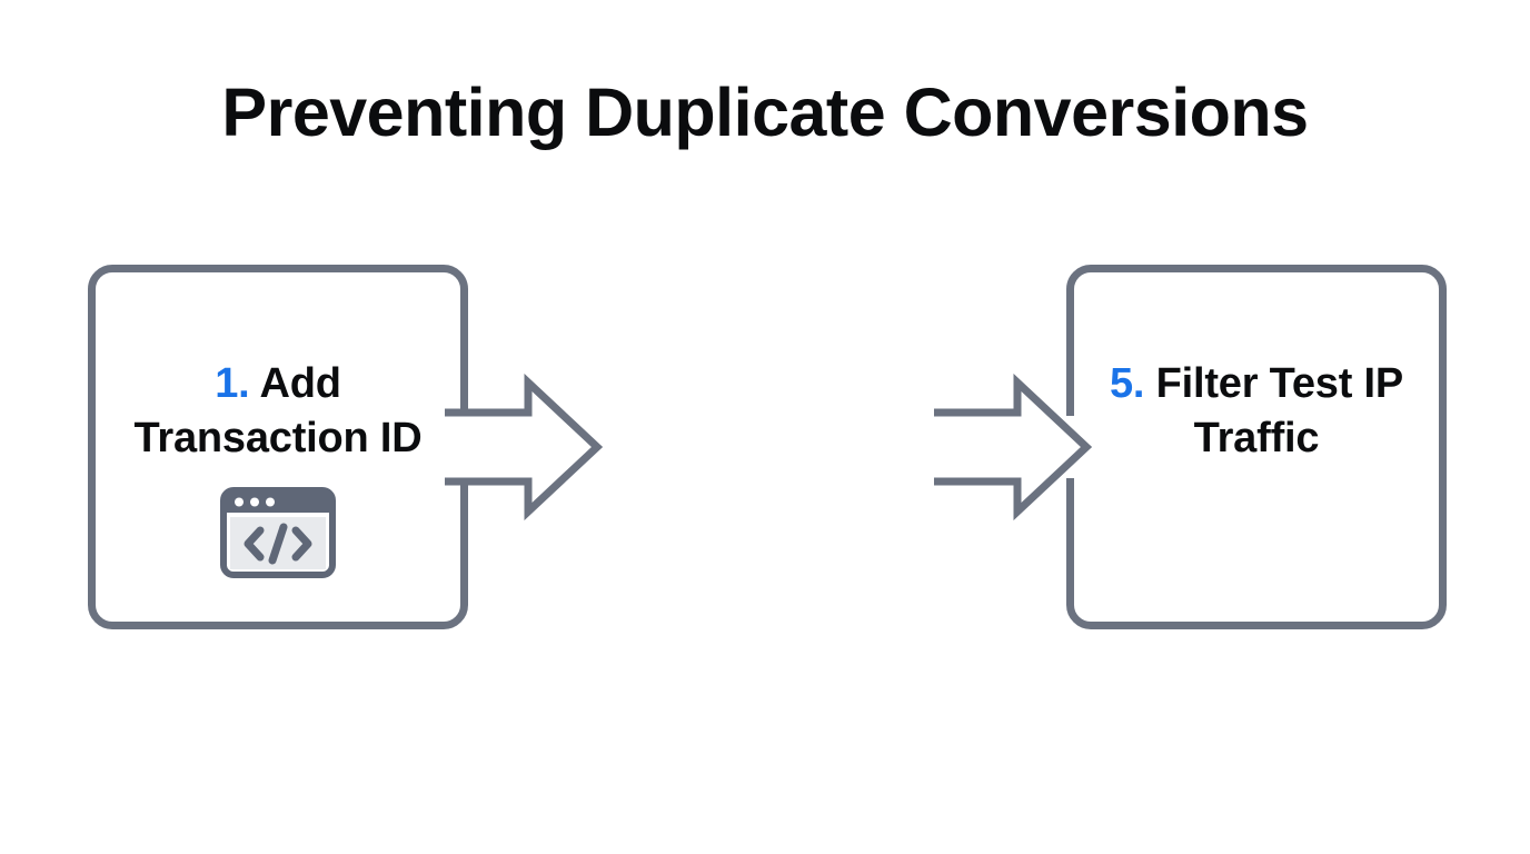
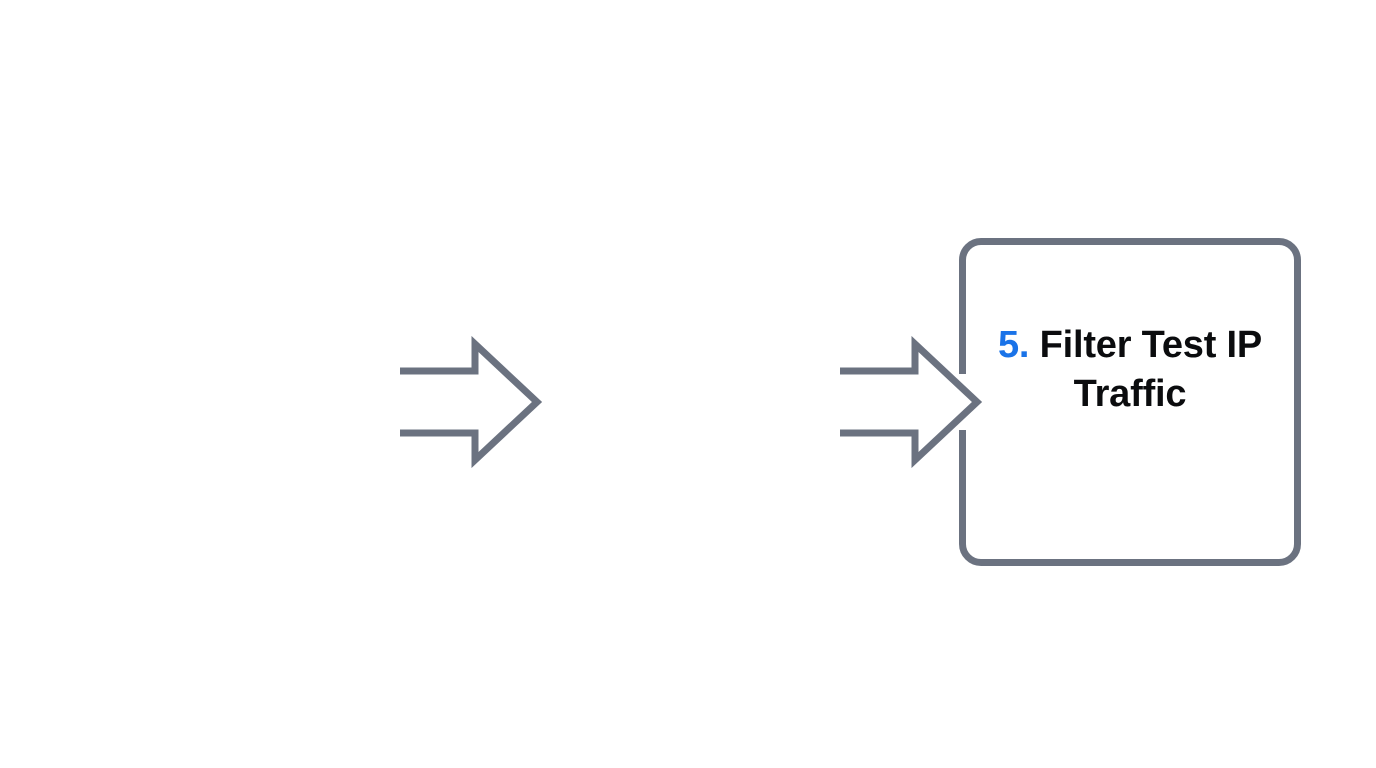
- Preventing Duplicate Conversions
- 1. Add Transaction ID
  5. Filter Test IP Traffic
